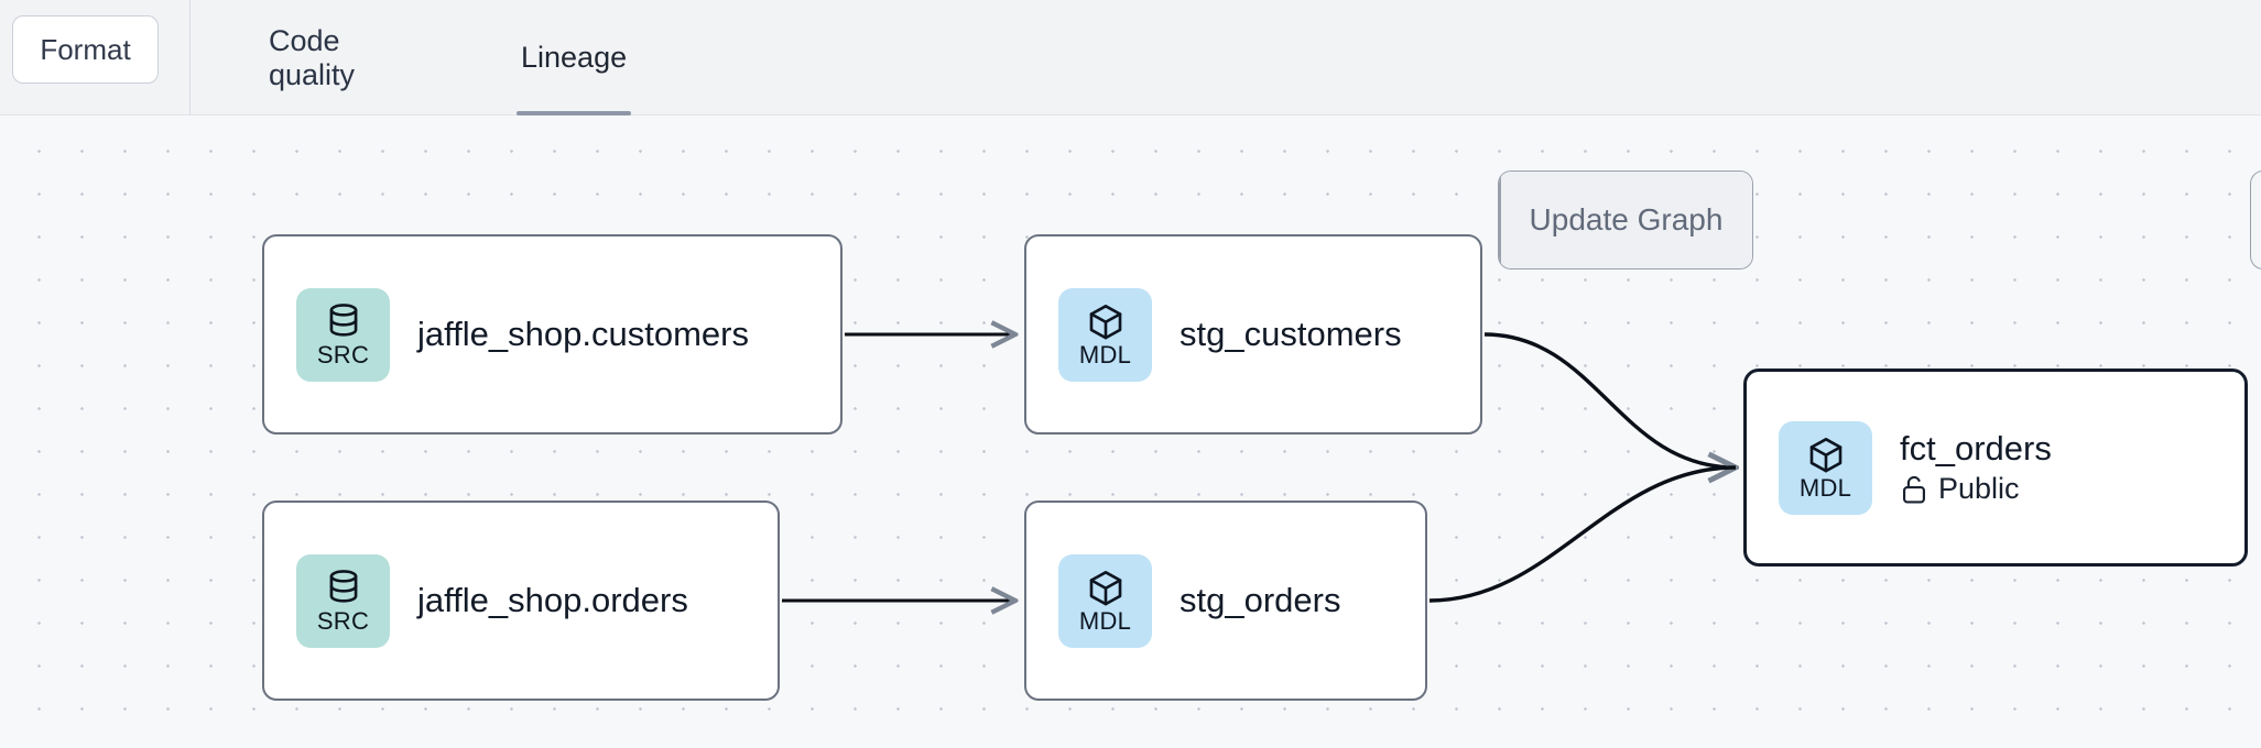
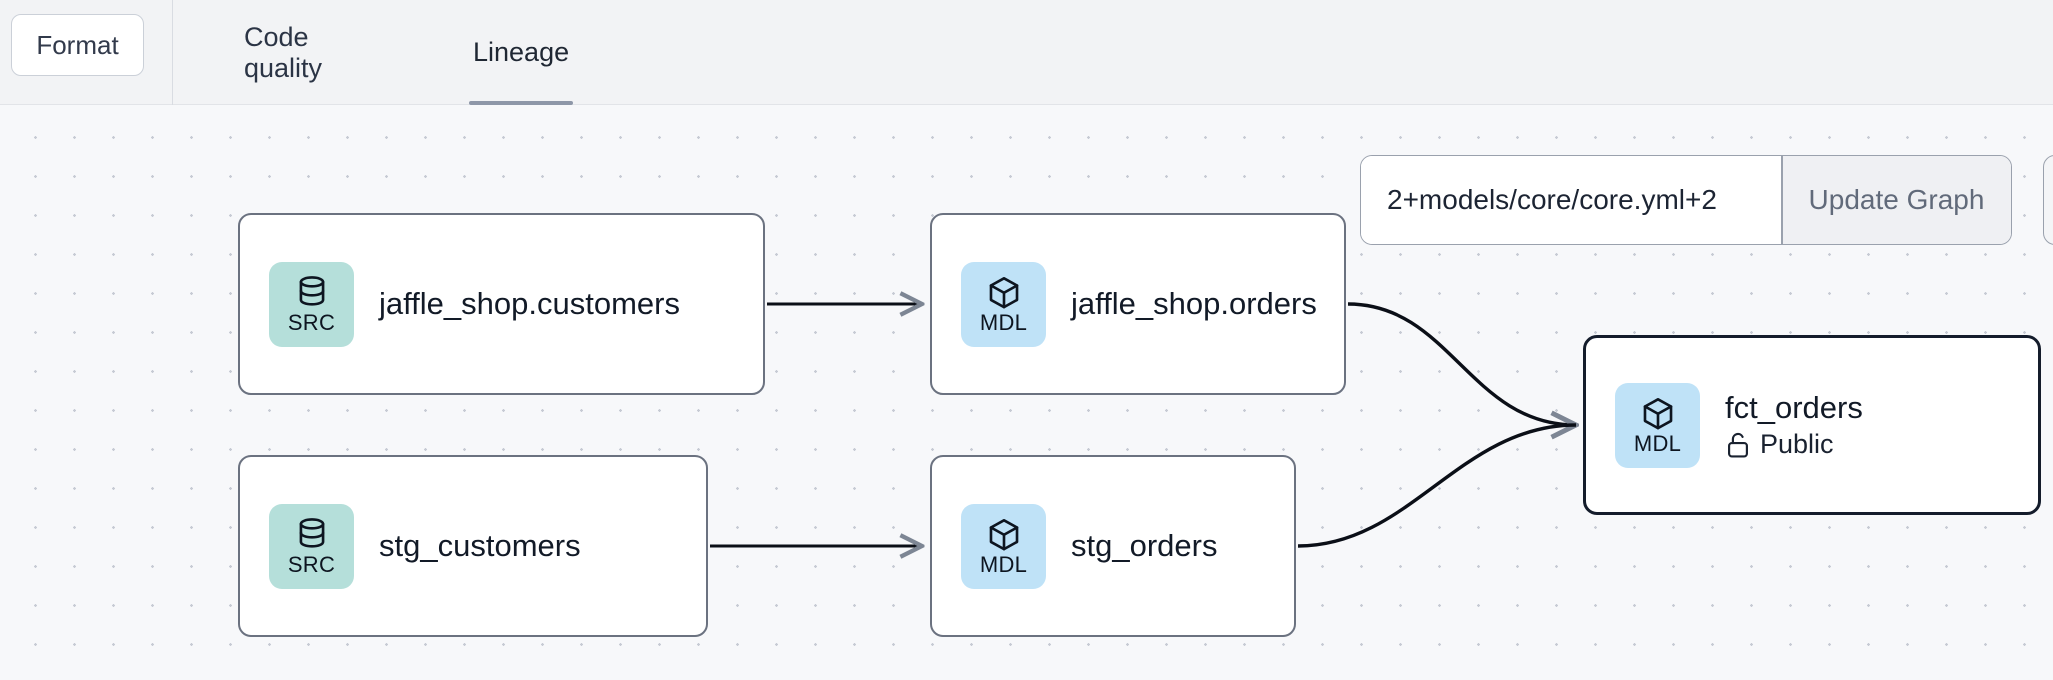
  Format
  Code quality
  Lineage
  SRC
  jaffle_shop.customers
  MDL
- stg_customers
+ jaffle_shop.orders
  SRC
- jaffle_shop.orders
+ stg_customers
  MDL
  stg_orders
  MDL
  fct_orders
  Public
+ 2+models/core/core.yml+2
  Update Graph
